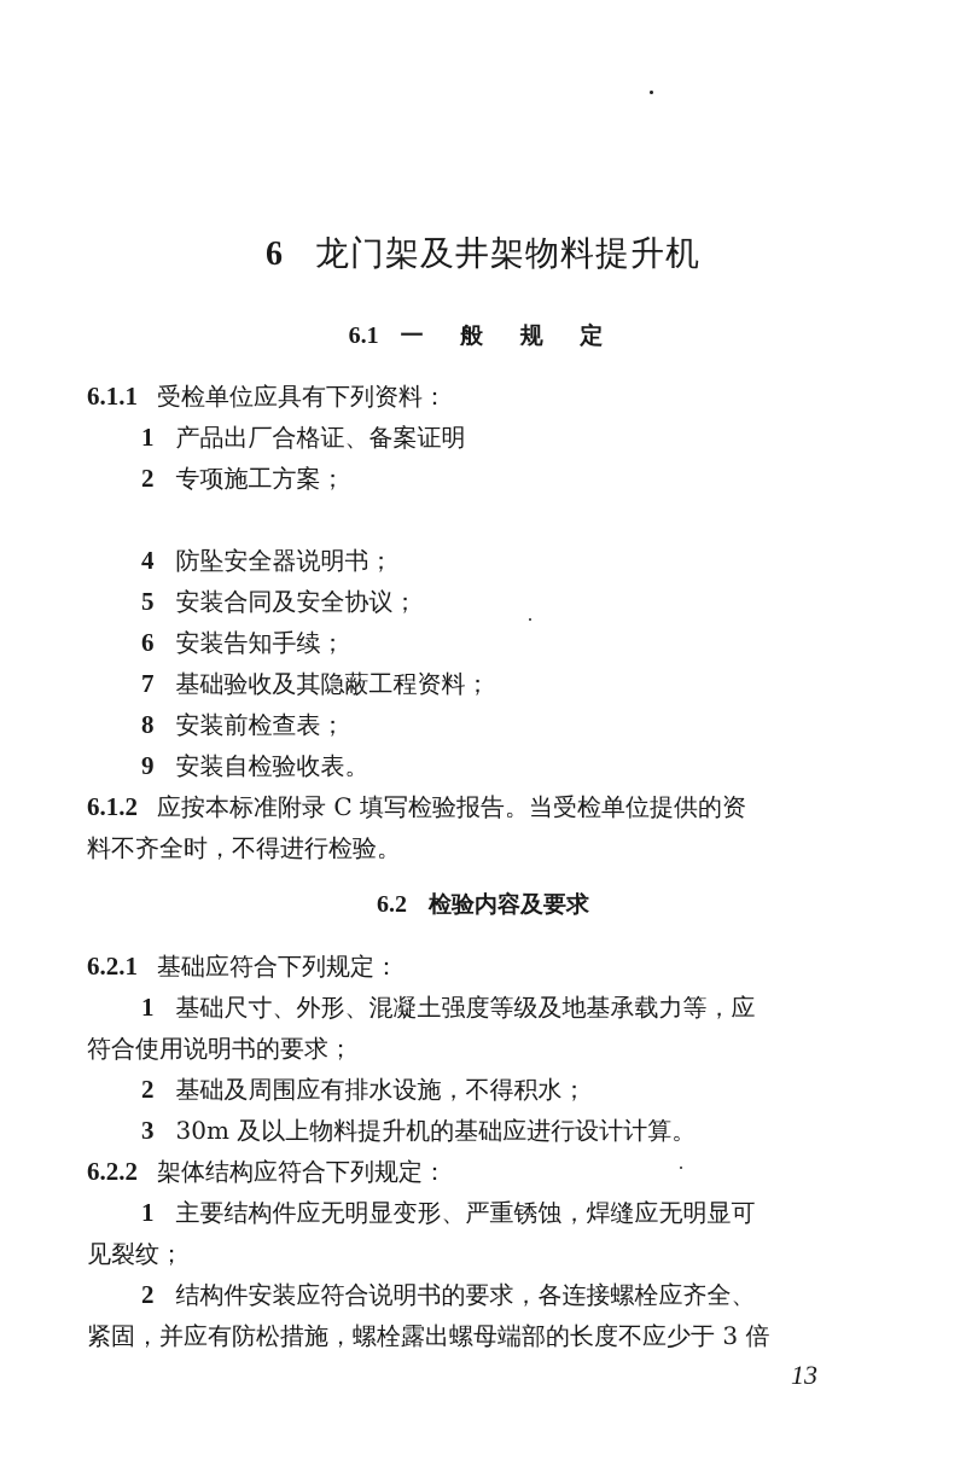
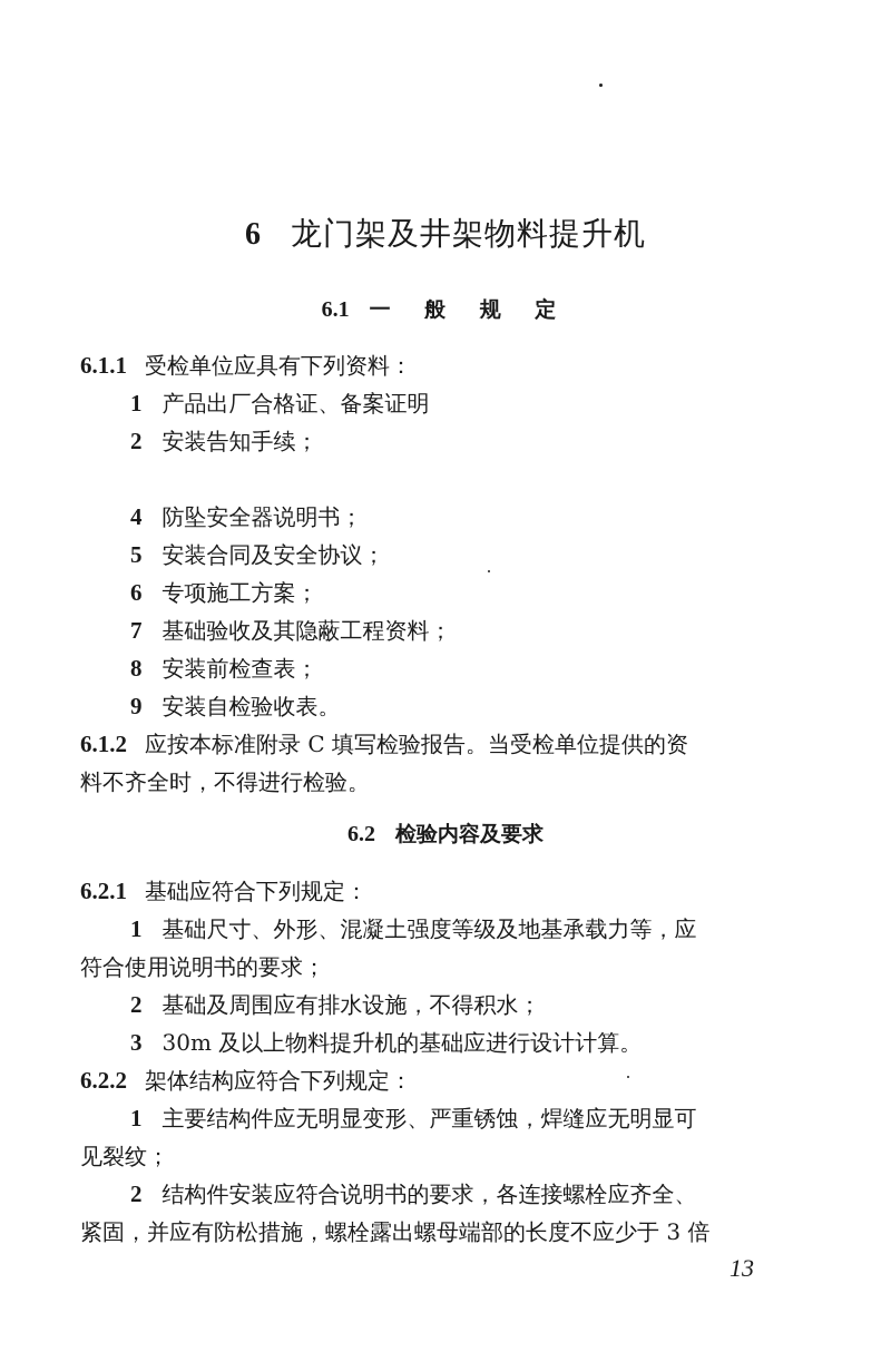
  6 龙门架及井架物料提升机
  6.1 一 般 规 定
  6.1.1 受检单位应具有下列资料：
  1 产品出厂合格证、备案证明
- 2 专项施工方案；
+ 2 安装告知手续；
  4 防坠安全器说明书；
  5 安装合同及安全协议；
- 6 安装告知手续；
+ 6 专项施工方案；
  7 基础验收及其隐蔽工程资料；
  8 安装前检查表；
  9 安装自检验收表。
  6.1.2 应按本标准附录 C 填写检验报告。当受检单位提供的资
  料不齐全时，不得进行检验。
  6.2 检验内容及要求
  6.2.1 基础应符合下列规定：
  1 基础尺寸、外形、混凝土强度等级及地基承载力等，应
  符合使用说明书的要求；
  2 基础及周围应有排水设施，不得积水；
  3 30m 及以上物料提升机的基础应进行设计计算。
  6.2.2 架体结构应符合下列规定：
  1 主要结构件应无明显变形、严重锈蚀，焊缝应无明显可
  见裂纹；
  2 结构件安装应符合说明书的要求，各连接螺栓应齐全、
  紧固，并应有防松措施，螺栓露出螺母端部的长度不应少于 3 倍
  13
